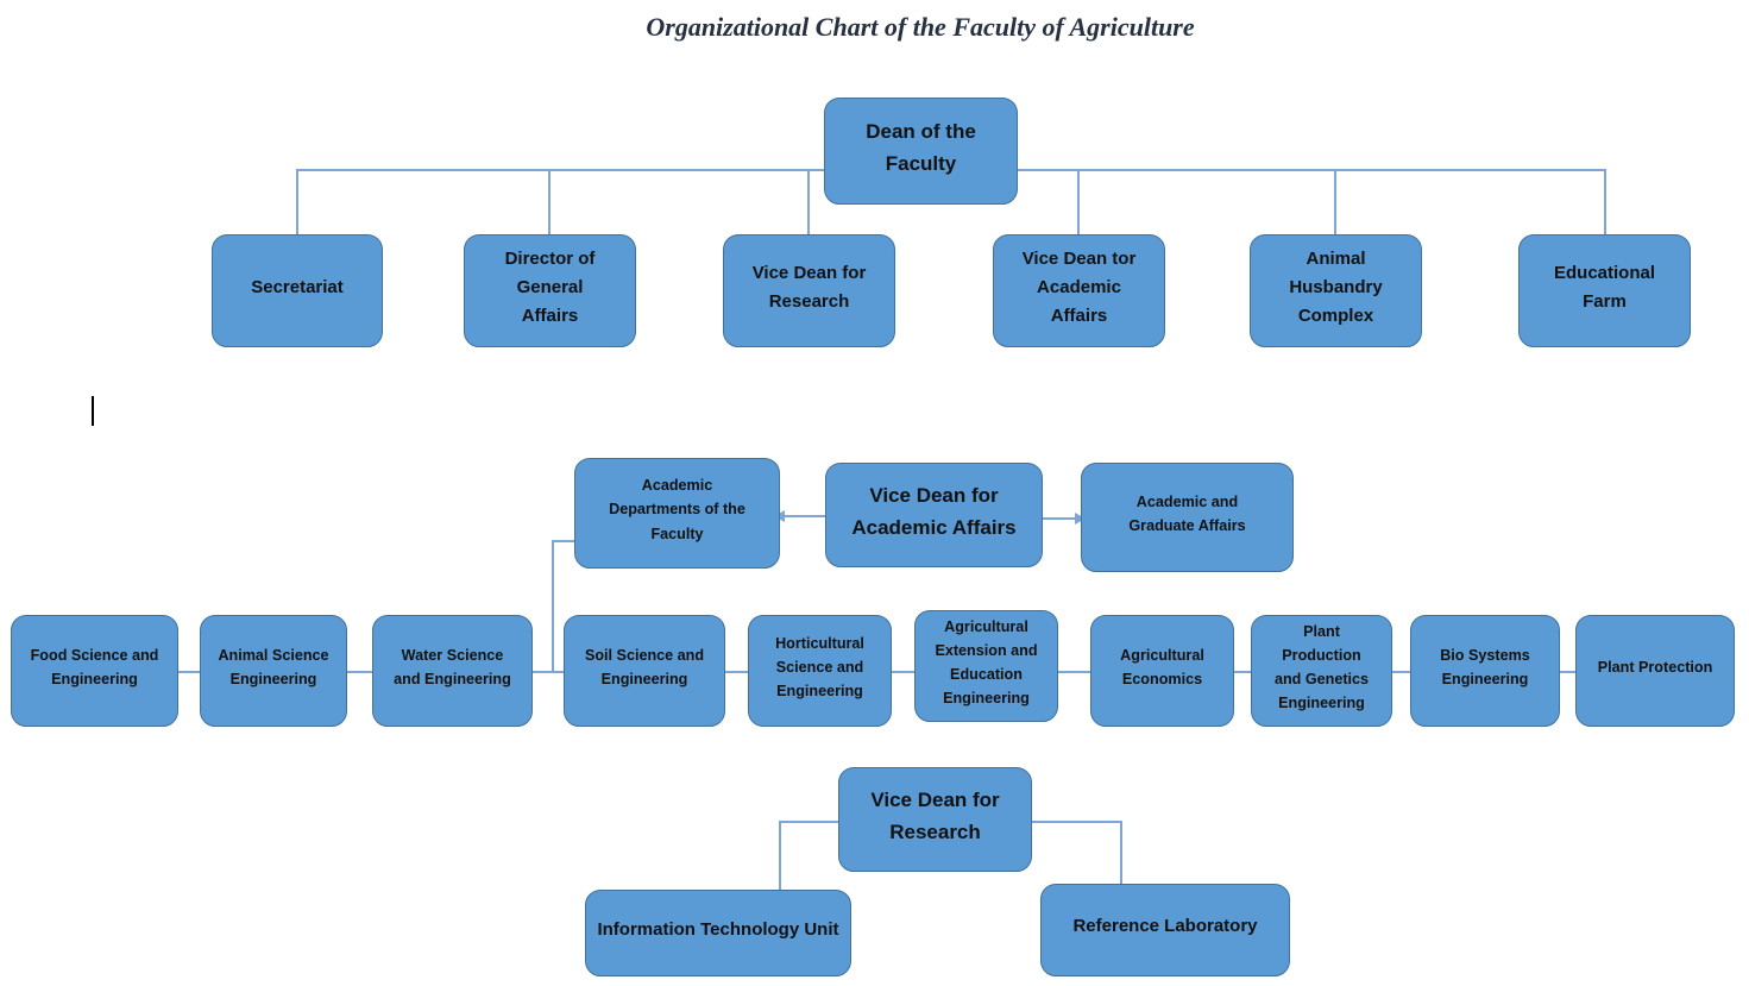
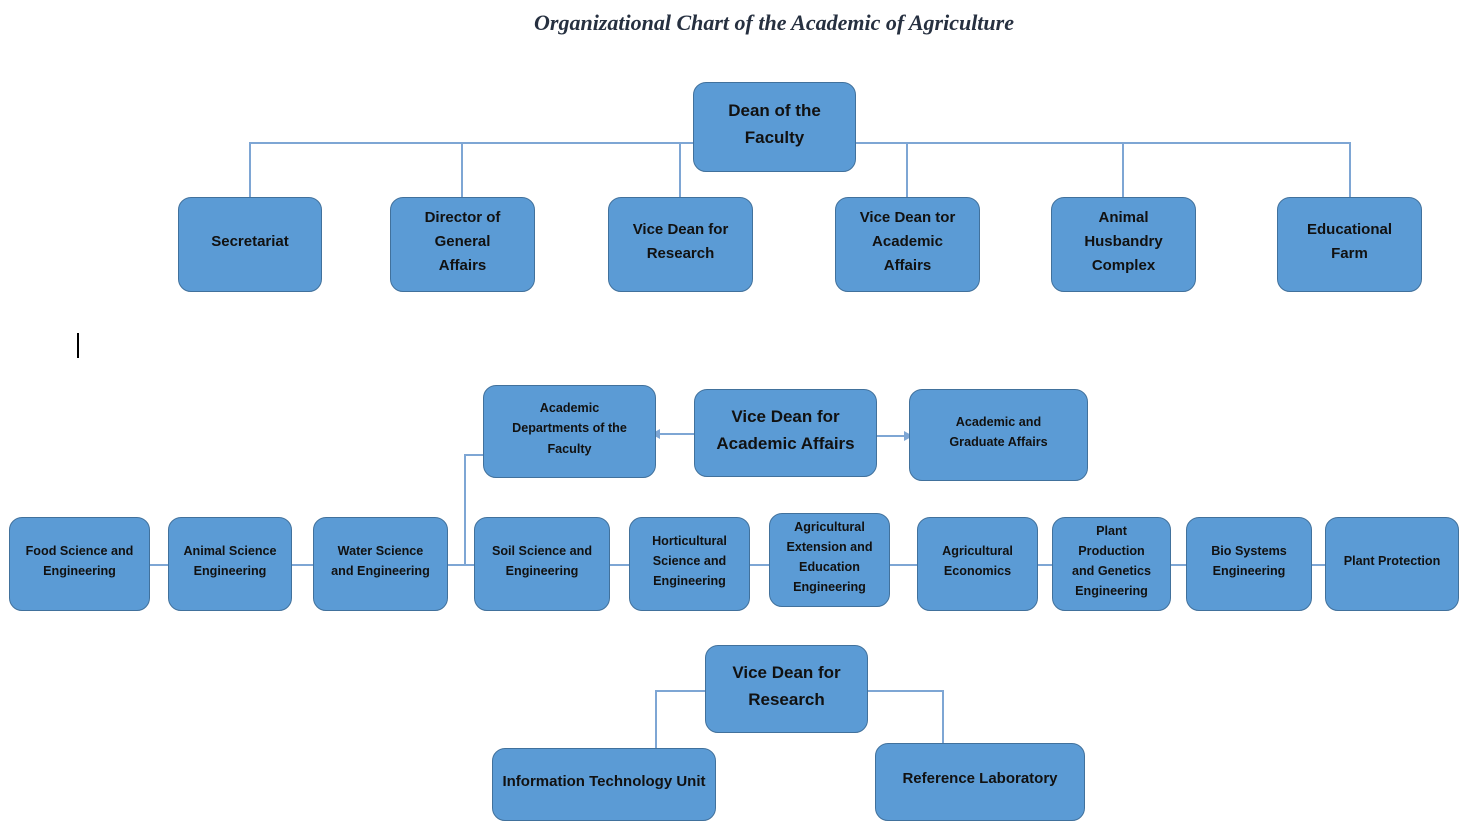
- Organizational Chart of the Faculty of Agriculture
+ Organizational Chart of the Academic of Agriculture
  Dean of the
  Faculty
  Secretariat
  Director of
  General
  Affairs
  Vice Dean for
  Research
  Vice Dean tor
  Academic
  Affairs
  Animal
  Husbandry
  Complex
  Educational
  Farm
  Academic
  Departments of the
  Faculty
  Vice Dean for
  Academic Affairs
  Academic and
  Graduate Affairs
  Food Science and
  Engineering
  Animal Science
  Engineering
  Water Science
  and Engineering
  Soil Science and
  Engineering
  Horticultural
  Science and
  Engineering
  Agricultural
  Extension and
  Education
  Engineering
  Agricultural
  Economics
  Plant
  Production
  and Genetics
  Engineering
  Bio Systems
  Engineering
  Plant Protection
  Vice Dean for
  Research
  Information Technology Unit
  Reference Laboratory
